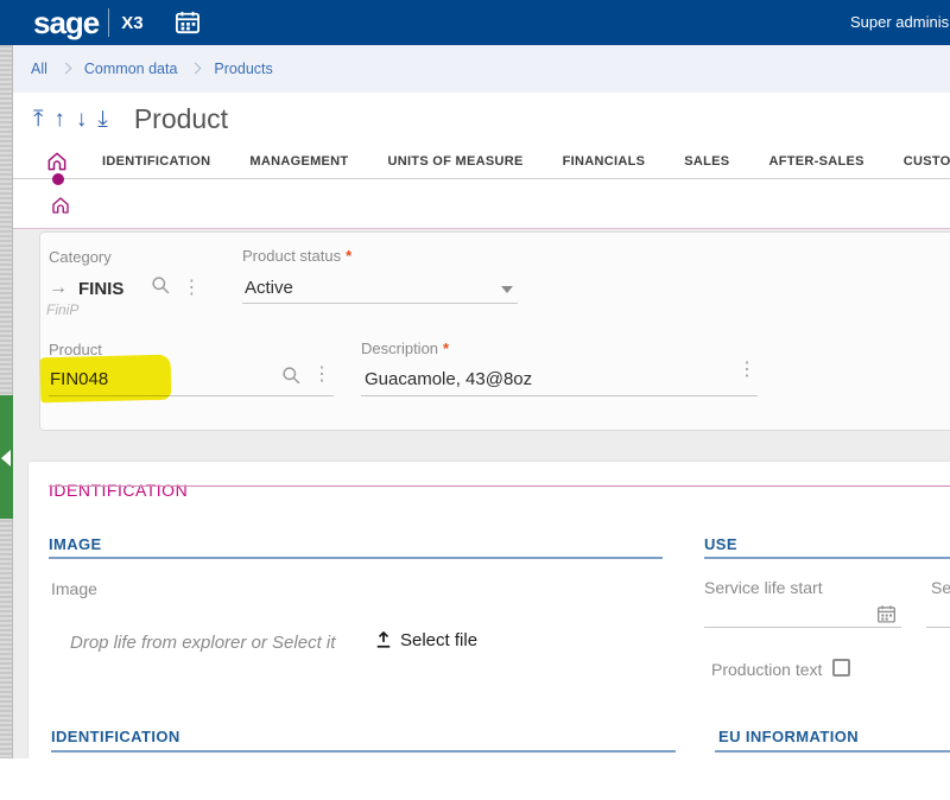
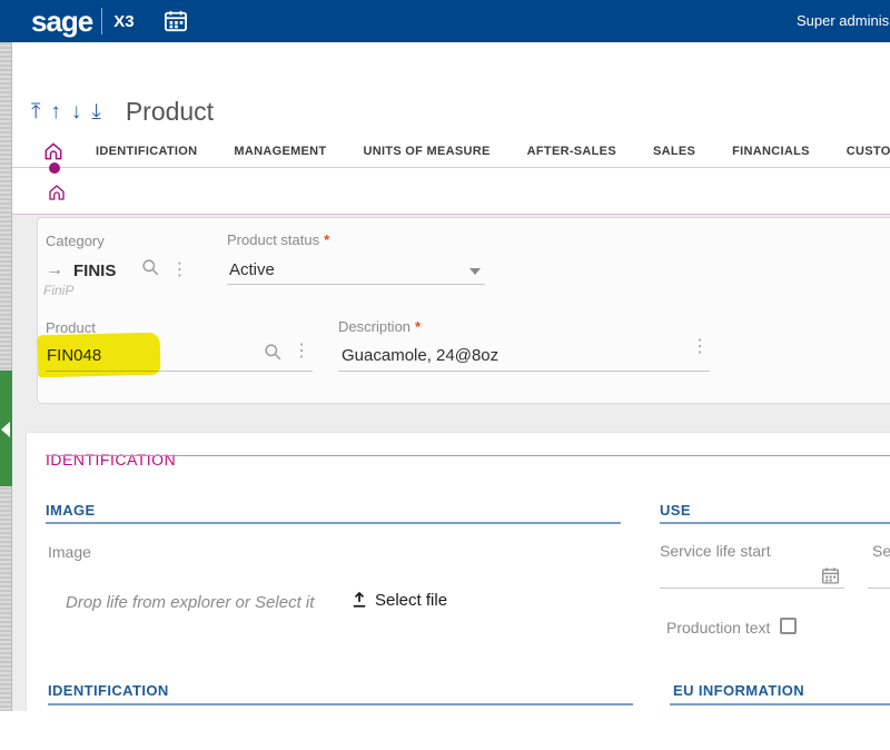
  sage
  X3
  Super adminis
- All
- Common data
- Products
  ⤒
  ↑
  ↓
  ⤓
  Product
  IDENTIFICATION
  MANAGEMENT
  UNITS OF MEASURE
- FINANCIALS
+ AFTER-SALES
  SALES
- AFTER-SALES
+ FINANCIALS
  Category
  →
  FINIS
  ⋮
  FiniP
  Product status *
  Active
  Product
  ⋮
  Description *
- Guacamole, 43@8oz
+ Guacamole, 24@8oz
  ⋮
  IDENTIFICATION
  IMAGE
  Image
  Drop life from explorer or Select it
  Select file
  USE
  Service life start
  Se
  Production text
  IDENTIFICATION
  EU INFORMATION
